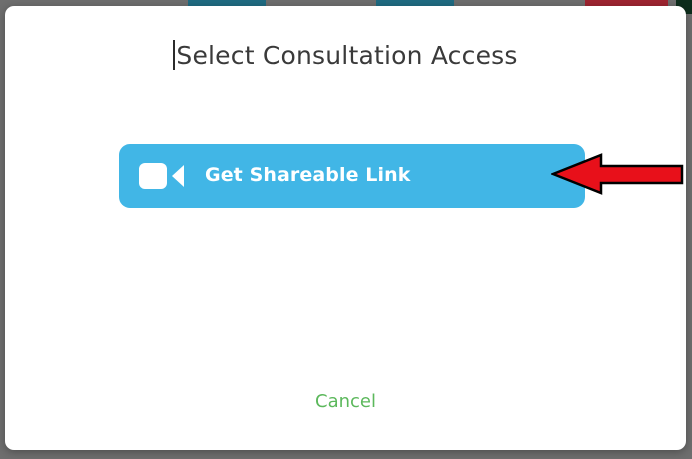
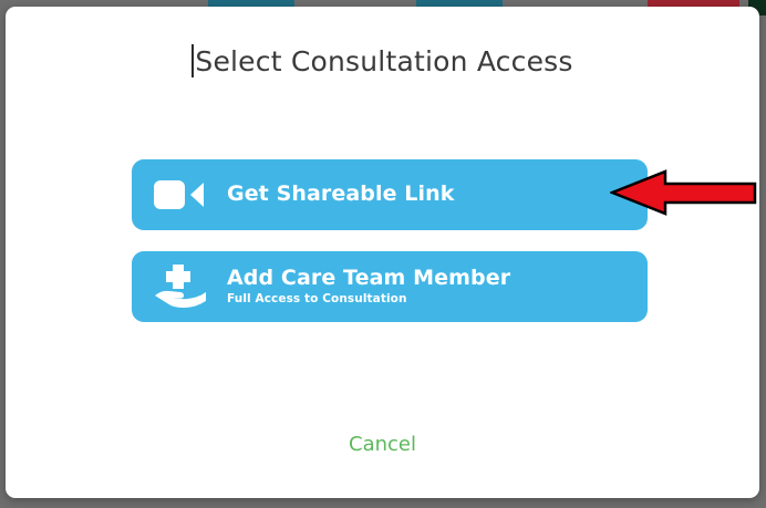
  Select Consultation Access
  Get Shareable Link
+ Add Care Team Member
+ Full Access to Consultation
  Cancel
